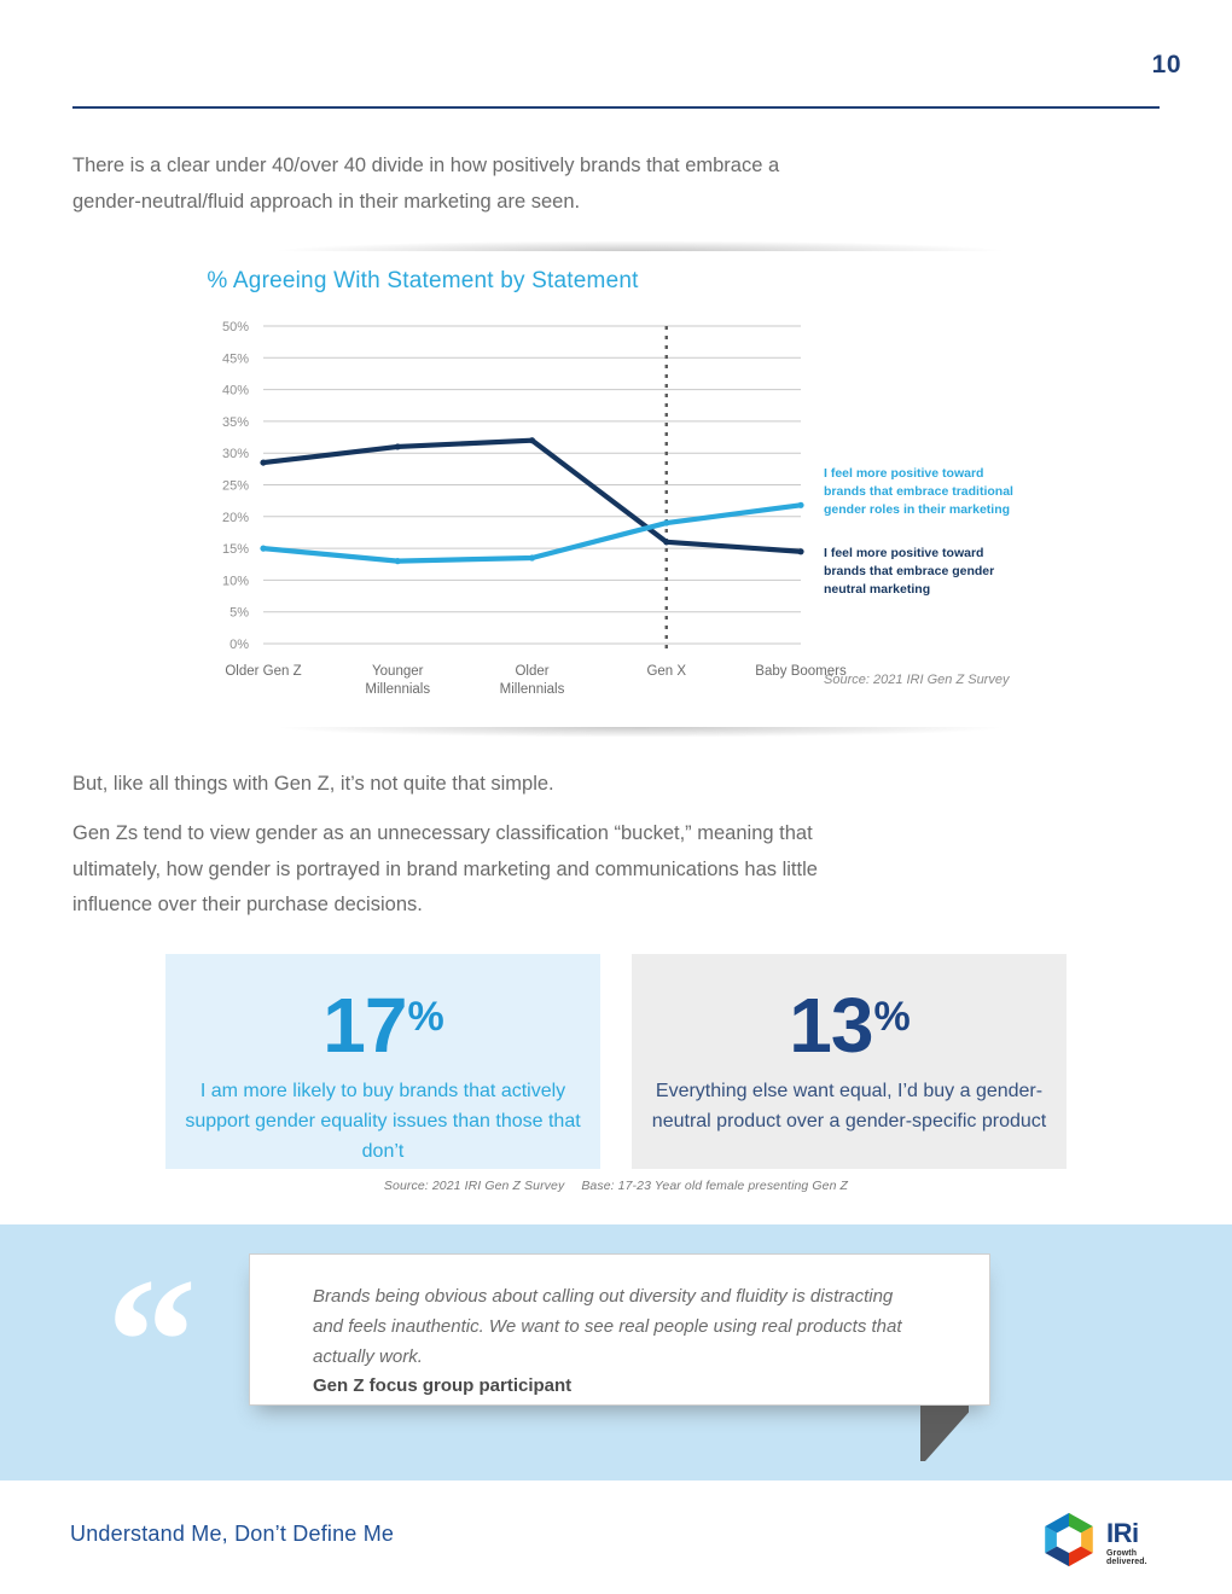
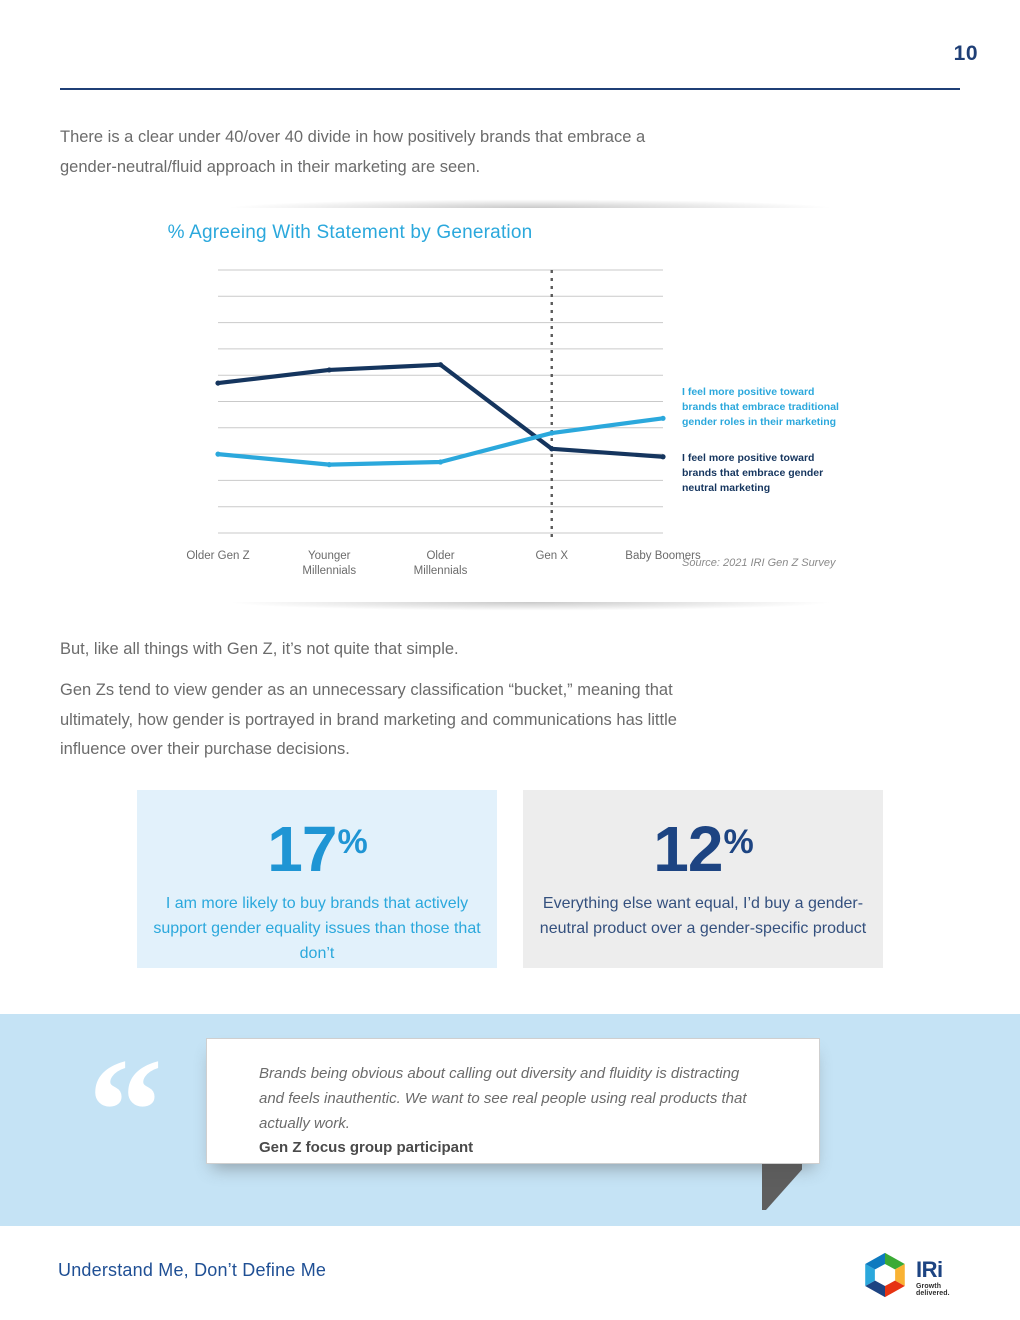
  10
  There is a clear under 40/over 40 divide in how positively brands that embrace a gender-neutral/fluid approach in their marketing are seen.
- % Agreeing With Statement by Statement
+ % Agreeing With Statement by Generation
- 0%
- 5%
- 10%
- 15%
- 20%
- 25%
- 30%
- 35%
- 40%
- 45%
- 50%
  Older Gen Z
  Younger
  Millennials
  Older
  Millennials
  Gen X
  Baby Boomers
  I feel more positive toward
  brands that embrace traditional
  gender roles in their marketing
  I feel more positive toward
  brands that embrace gender
  neutral marketing
  Source: 2021 IRI Gen Z Survey
  But, like all things with Gen Z, it’s not quite that simple.
  Gen Zs tend to view gender as an unnecessary classification “bucket,” meaning that ultimately, how gender is portrayed in brand marketing and communications has little influence over their purchase decisions.
  17%
  I am more likely to buy brands that actively support gender equality issues than those that don’t
- 13%
+ 12%
  Everything else want equal, I’d buy a gender-neutral product over a gender-specific product
- Source: 2021 IRI Gen Z Survey Base: 17-23 Year old female presenting Gen Z
  “
  Brands being obvious about calling out diversity and fluidity is distracting and feels inauthentic. We want to see real people using real products that actually work.
  Gen Z focus group participant
  Understand Me, Don’t Define Me
  IRi
